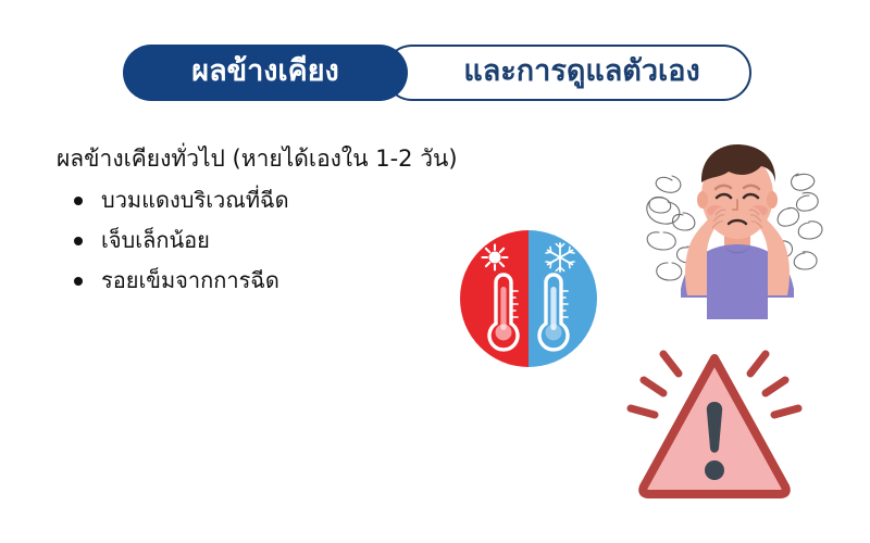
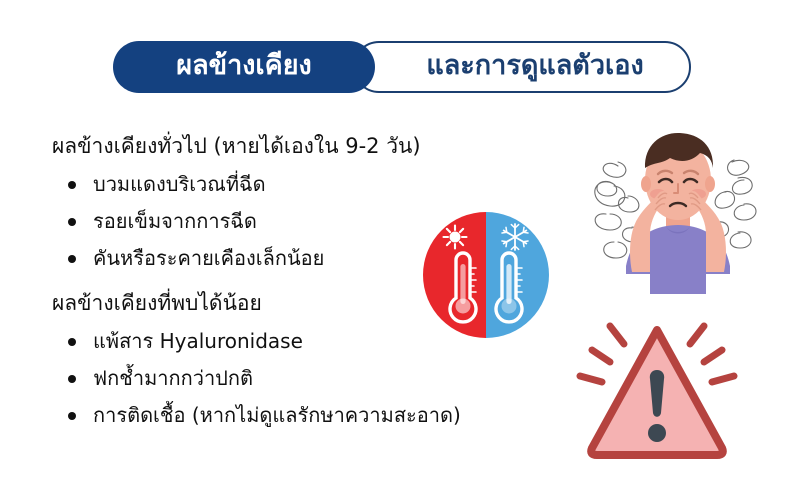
  ผลข้างเคียง
  และการดูแลตัวเอง
- ผลข้างเคียงทั่วไป (หายได้เองใน 1-2 วัน)
+ ผลข้างเคียงทั่วไป (หายได้เองใน 9-2 วัน)
  บวมแดงบริเวณที่ฉีด
- เจ็บเล็กน้อย
  รอยเข็มจากการฉีด
+ คันหรือระคายเคืองเล็กน้อย
+ ผลข้างเคียงที่พบได้น้อย
+ แพ้สาร Hyaluronidase
+ ฟกช้ำมากกว่าปกติ
+ การติดเชื้อ (หากไม่ดูแลรักษาความสะอาด)
